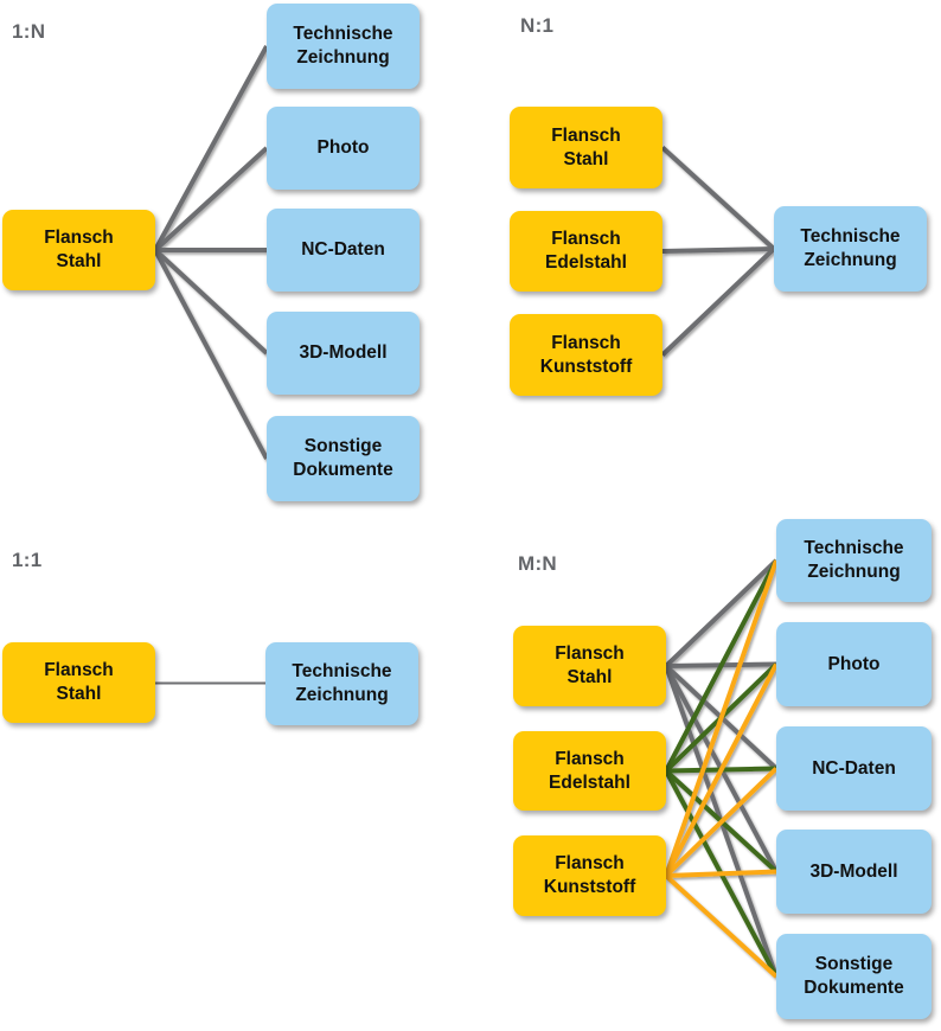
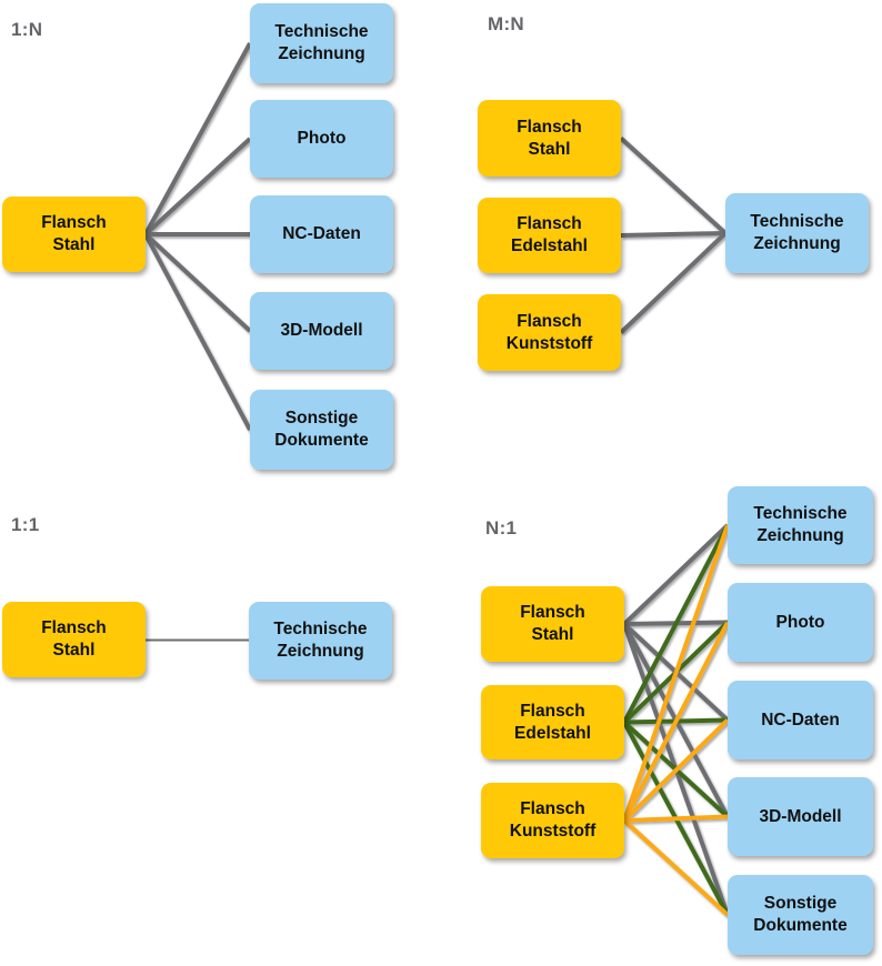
  1:N
  Flansch
  Stahl
  Technische
  Zeichnung
  Photo
  NC-Daten
  3D-Modell
  Sonstige
  Dokumente
- N:1
+ M:N
  Flansch
  Stahl
  Flansch
  Edelstahl
  Flansch
  Kunststoff
  Technische
  Zeichnung
  1:1
  Flansch
  Stahl
  Technische
  Zeichnung
- M:N
+ N:1
  Flansch
  Stahl
  Flansch
  Edelstahl
  Flansch
  Kunststoff
  Technische
  Zeichnung
  Photo
  NC-Daten
  3D-Modell
  Sonstige
  Dokumente
